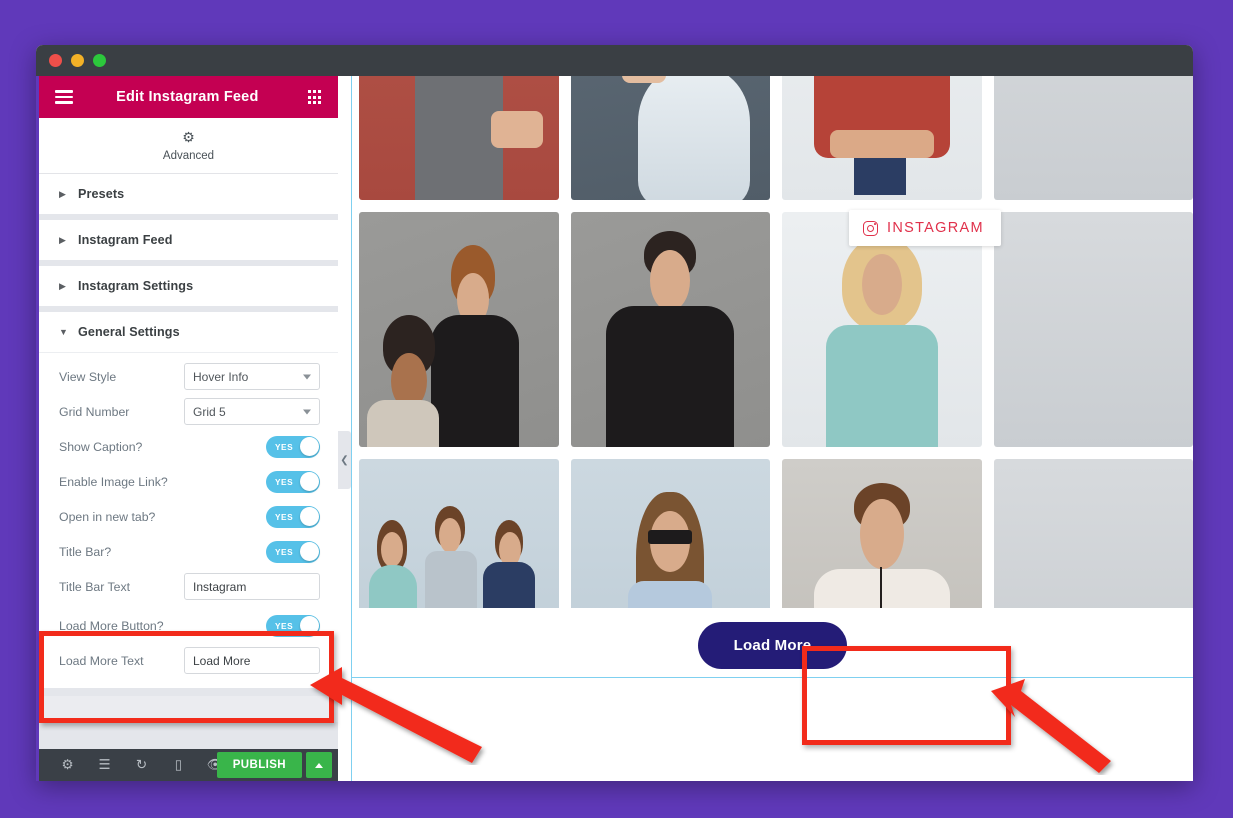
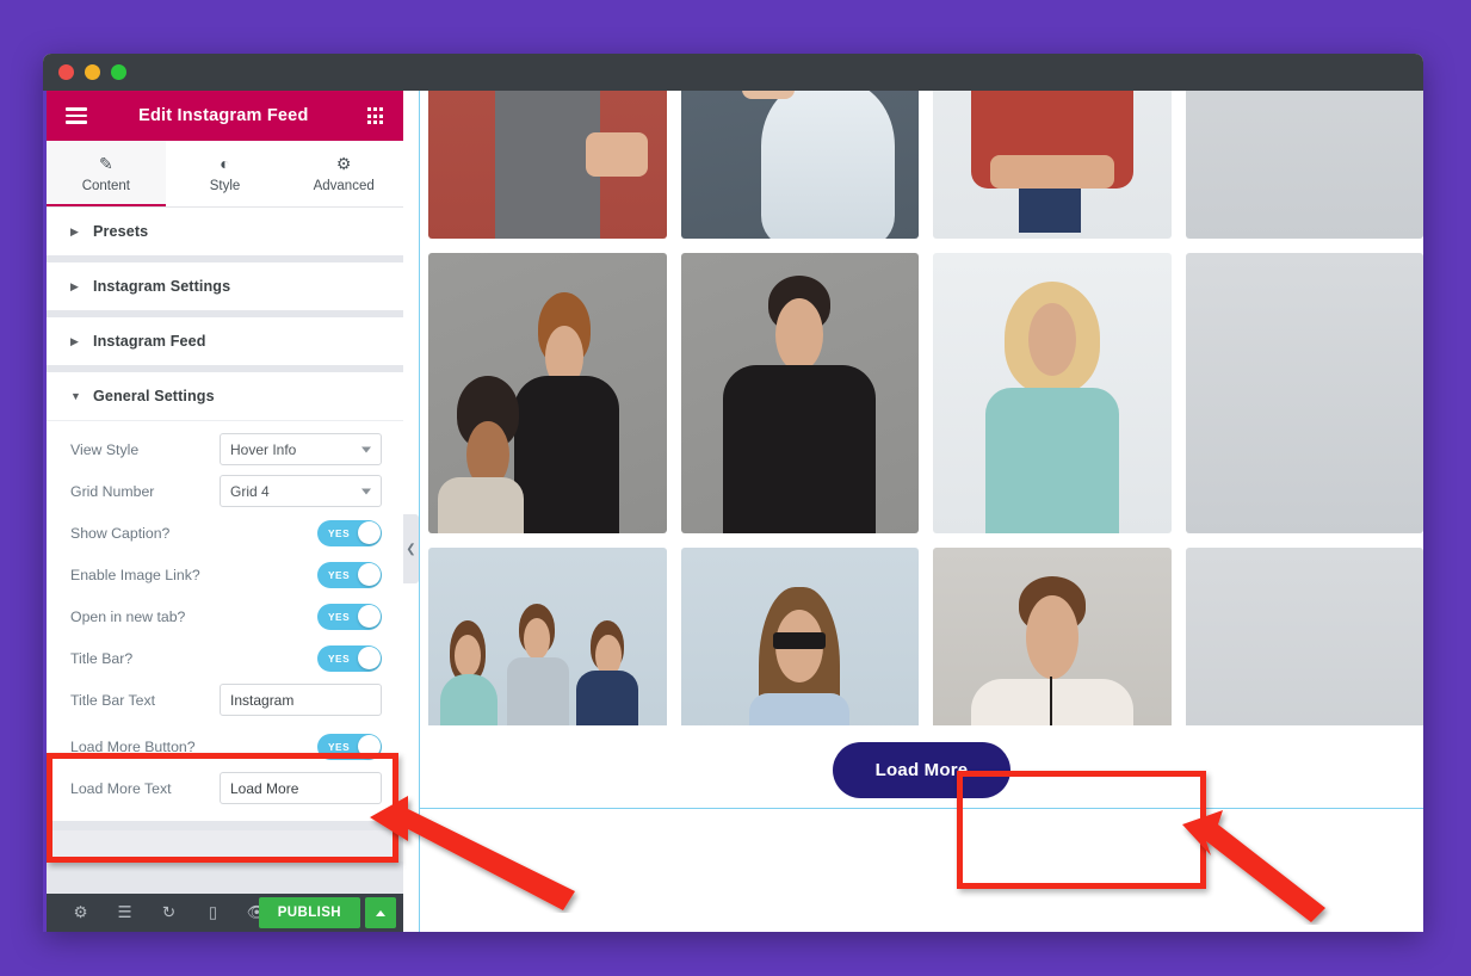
  Edit Instagram Feed
+ ✎
+ Content
+ ◐
+ Style
  ⚙
  Advanced
  ▶
  Presets
  ▶
- Instagram Feed
+ Instagram Settings
  ▶
- Instagram Settings
+ Instagram Feed
  ▼
  General Settings
  View Style
  Hover Info
  Grid Number
- Grid 5
+ Grid 4
  Show Caption?
  YES
  Enable Image Link?
  YES
  Open in new tab?
  YES
  Title Bar?
  YES
  Title Bar Text
  Instagram
  Load More Button?
  YES
  Load More Text
  Load More
  ⚙
  ☰
  ↻
  ▯
  👁
  PUBLISH
  ❮
- INSTAGRAM
  Load More
